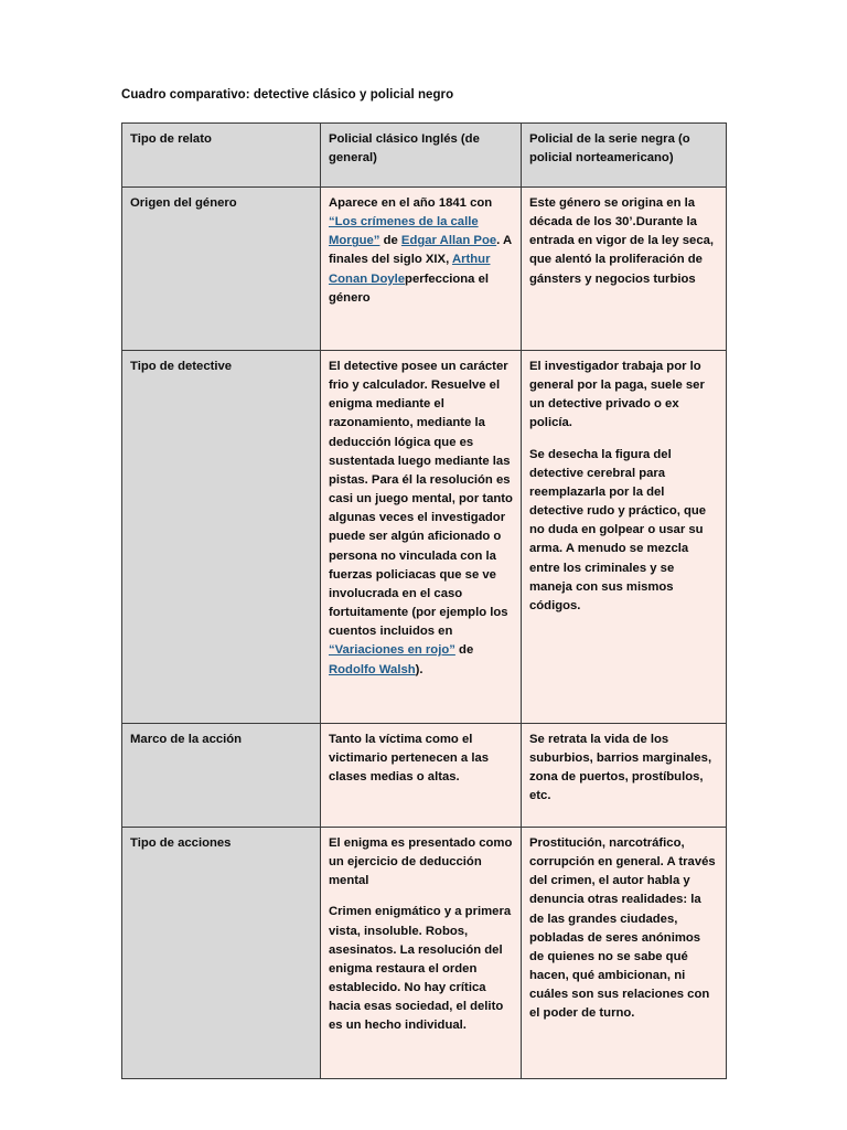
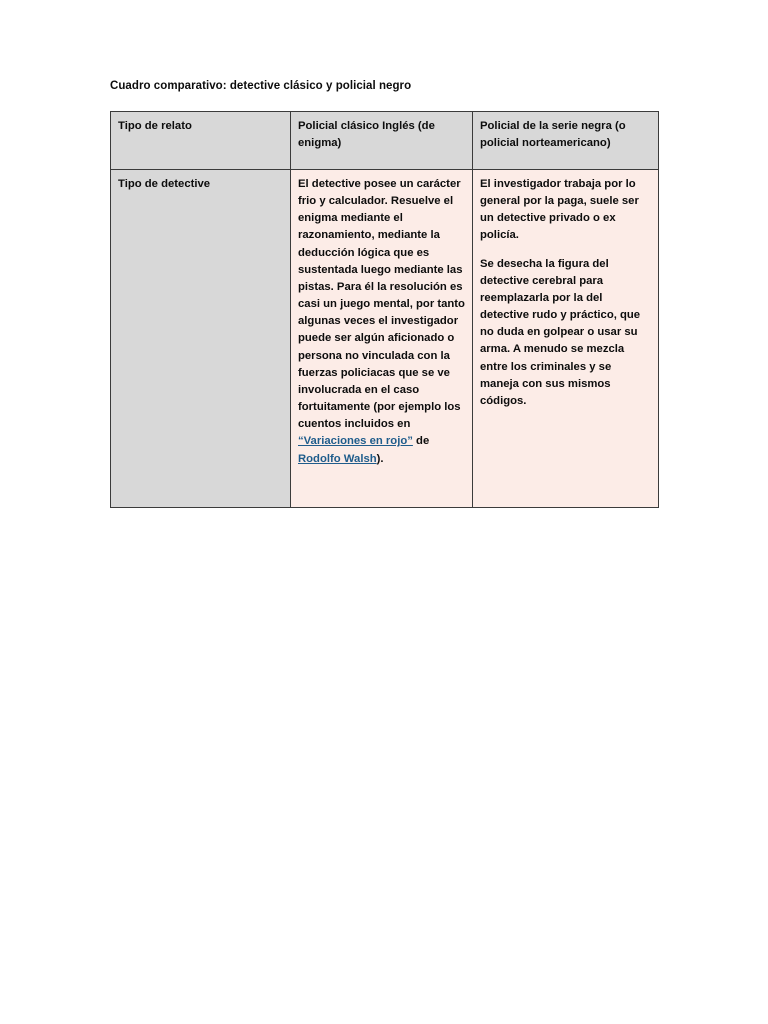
  Cuadro comparativo: detective clásico y policial negro
- Tipo de relato	Policial clásico Inglés (de general)	Policial de la serie negra (o policial norteamericano)
+ Tipo de relato	Policial clásico Inglés (de enigma)	Policial de la serie negra (o policial norteamericano)
- Origen del género	Aparece en el año 1841 con “Los crímenes de la calle Morgue” de Edgar Allan Poe. A finales del siglo XIX, Arthur Conan Doyleperfecciona el género	Este género se origina en la década de los 30’.Durante la entrada en vigor de la ley seca, que alentó la proliferación de gánsters y negocios turbios
  Tipo de detective	El detective posee un carácter frio y calculador. Resuelve el enigma mediante el razonamiento, mediante la deducción lógica que es sustentada luego mediante las pistas. Para él la resolución es casi un juego mental, por tanto algunas veces el investigador puede ser algún aficionado o persona no vinculada con la fuerzas policiacas que se ve involucrada en el caso fortuitamente (por ejemplo los cuentos incluidos en “Variaciones en rojo” de Rodolfo Walsh).	El investigador trabaja por lo general por la paga, suele ser un detective privado o ex policía.Se desecha la figura del detective cerebral para reemplazarla por la del detective rudo y práctico, que no duda en golpear o usar su arma. A menudo se mezcla entre los criminales y se maneja con sus mismos códigos.
- Marco de la acción	Tanto la víctima como el victimario pertenecen a las clases medias o altas.	Se retrata la vida de los suburbios, barrios marginales, zona de puertos, prostíbulos, etc.
- Tipo de acciones	El enigma es presentado como un ejercicio de deducción mentalCrimen enigmático y a primera vista, insoluble. Robos, asesinatos. La resolución del enigma restaura el orden establecido. No hay crítica hacia esas sociedad, el delito es un hecho individual.	Prostitución, narcotráfico, corrupción en general. A través del crimen, el autor habla y denuncia otras realidades: la de las grandes ciudades, pobladas de seres anónimos de quienes no se sabe qué hacen, qué ambicionan, ni cuáles son sus relaciones con el poder de turno.
